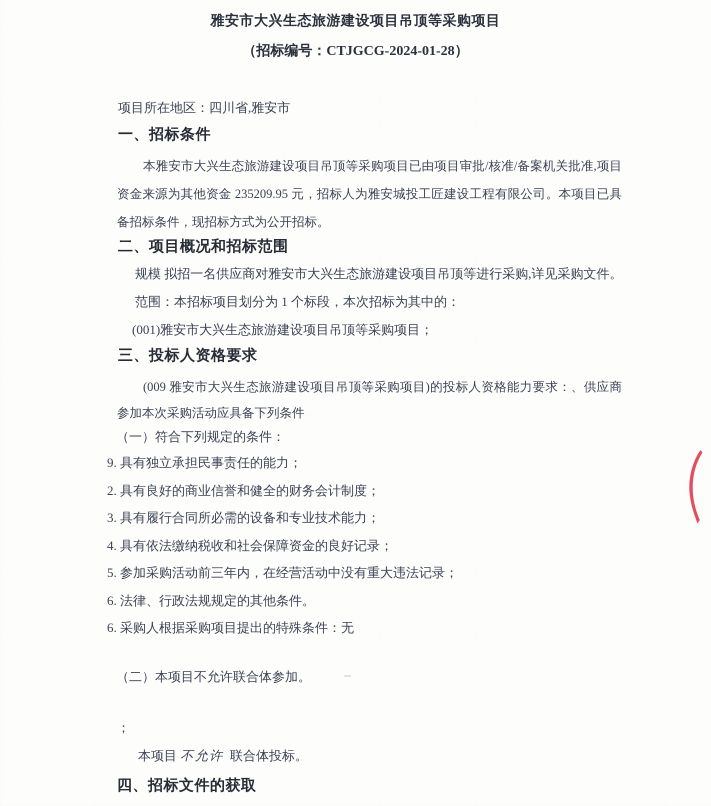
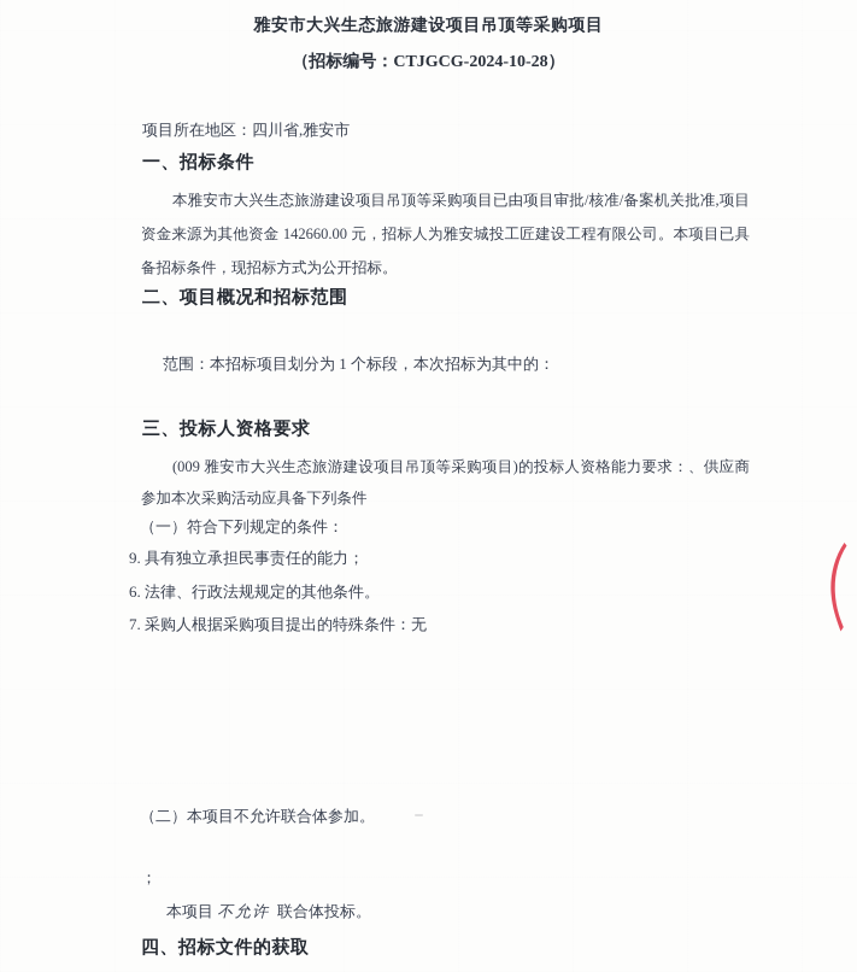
  雅安市大兴生态旅游建设项目吊顶等采购项目
- （招标编号：CTJGCG-2024-01-28）
+ （招标编号：CTJGCG-2024-10-28）
  项目所在地区：四川省,雅安市
  一、招标条件
- 本雅安市大兴生态旅游建设项目吊顶等采购项目已由项目审批/核准/备案机关批准,项目资金来源为其他资金 235209.95 元，招标人为雅安城投工匠建设工程有限公司。本项目已具备招标条件，现招标方式为公开招标。
+ 本雅安市大兴生态旅游建设项目吊顶等采购项目已由项目审批/核准/备案机关批准,项目资金来源为其他资金 142660.00 元，招标人为雅安城投工匠建设工程有限公司。本项目已具备招标条件，现招标方式为公开招标。
  二、项目概况和招标范围
- 规模 拟招一名供应商对雅安市大兴生态旅游建设项目吊顶等进行采购,详见采购文件。
  范围：本招标项目划分为 1 个标段，本次招标为其中的：
- (001)雅安市大兴生态旅游建设项目吊顶等采购项目；
  三、投标人资格要求
  (009 雅安市大兴生态旅游建设项目吊顶等采购项目)的投标人资格能力要求：、供应商参加本次采购活动应具备下列条件
  （一）符合下列规定的条件：
  9. 具有独立承担民事责任的能力；
- 2. 具有良好的商业信誉和健全的财务会计制度；
- 3. 具有履行合同所必需的设备和专业技术能力；
- 4. 具有依法缴纳税收和社会保障资金的良好记录；
- 5. 参加采购活动前三年内，在经营活动中没有重大违法记录；
  6. 法律、行政法规规定的其他条件。
- 6. 采购人根据采购项目提出的特殊条件：无
+ 7. 采购人根据采购项目提出的特殊条件：无
  （二）本项目不允许联合体参加。
  ；
  本项目 不允许 联合体投标。
  四、招标文件的获取
